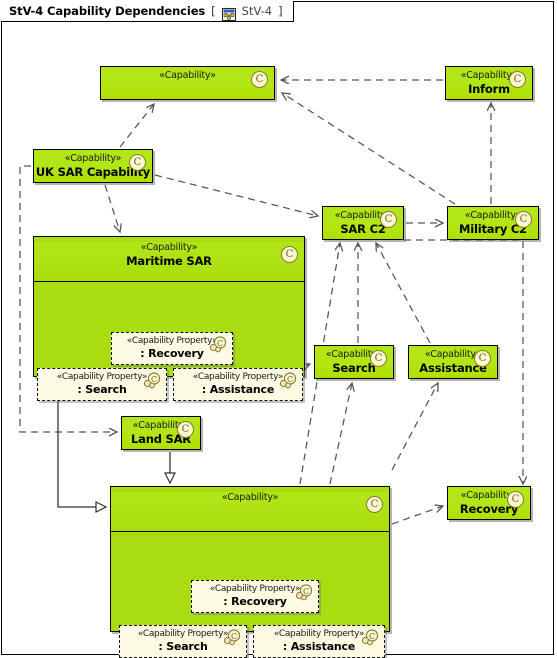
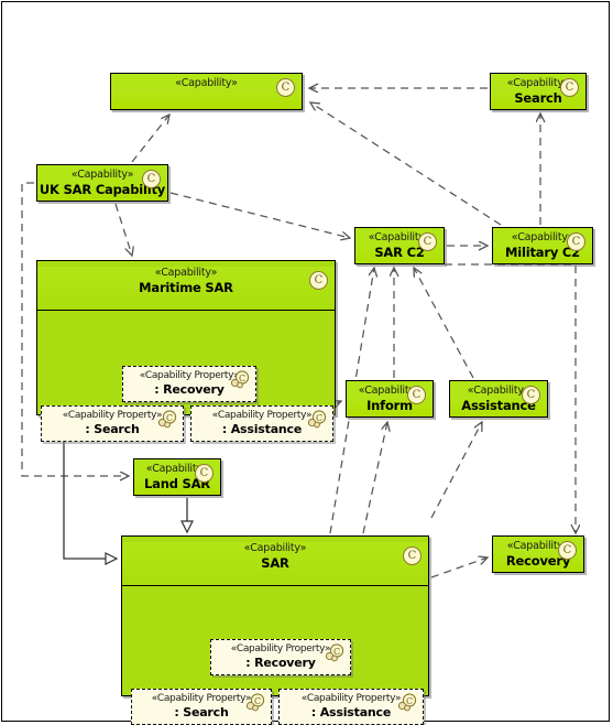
- StV-4 Capability Dependencies
- [
- StV-4
- ]
  «Capability»
  C
  «Capabilit
- Inform
+ Search
  C
  «Capability»
  UK SAR Capability
  C
  «Capabilit
  SAR C2
  C
  «Capability
  Military C2
  C
  «Capabili
- Search
+ Inform
  C
  «Capability
  Assistance
  C
  «Capabili
  Land SAR
  C
  «Capabilit
  Recovery
  C
  «Capability»
  Maritime SAR
  C
  «Capability Property
  : Recovery
  C
  «Capability Property»
  : Search
  C
  «Capability Property»
  : Assistance
  C
  «Capability»
+ SAR
  C
  «Capability Property»
  : Recovery
  C
  «Capability Property»
  : Search
  C
  «Capability Property»
  : Assistance
  C
